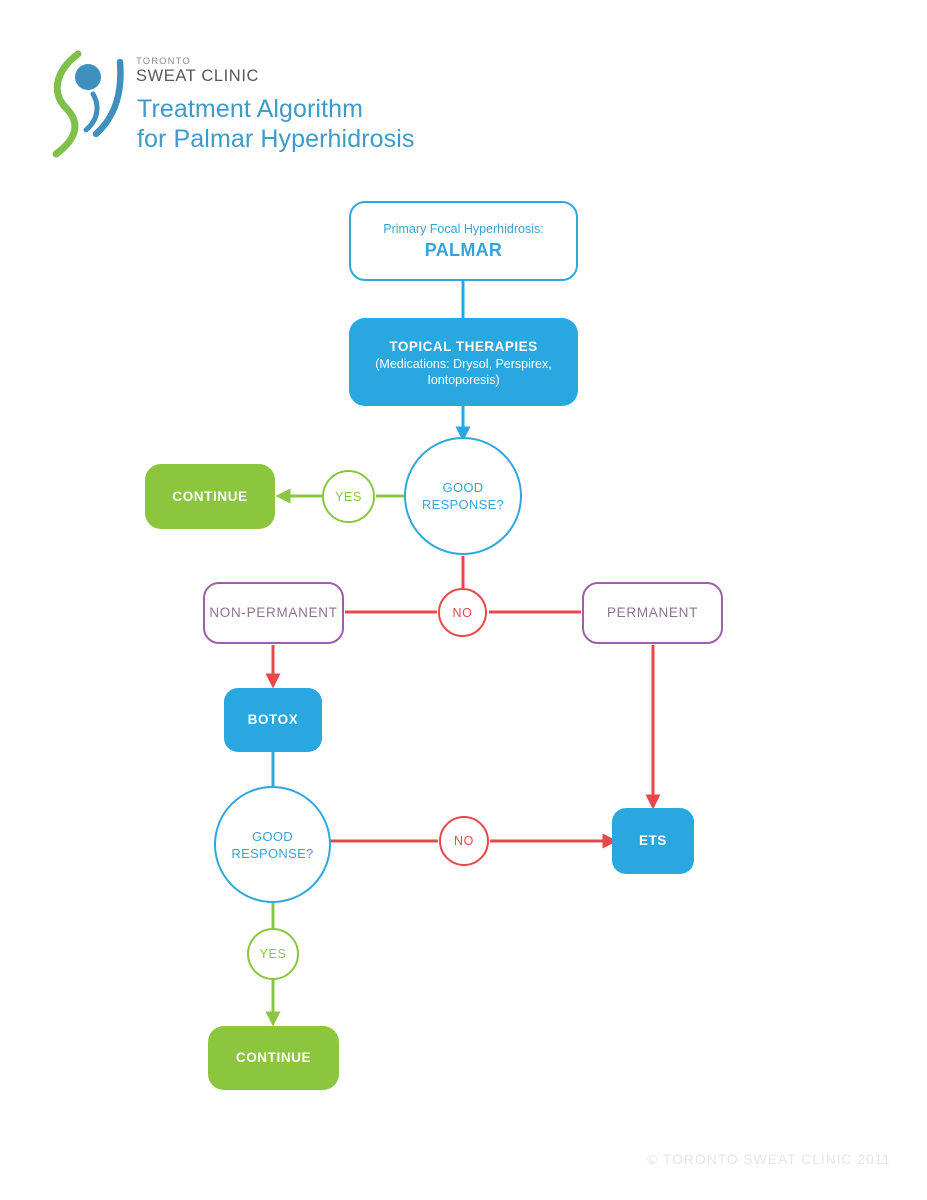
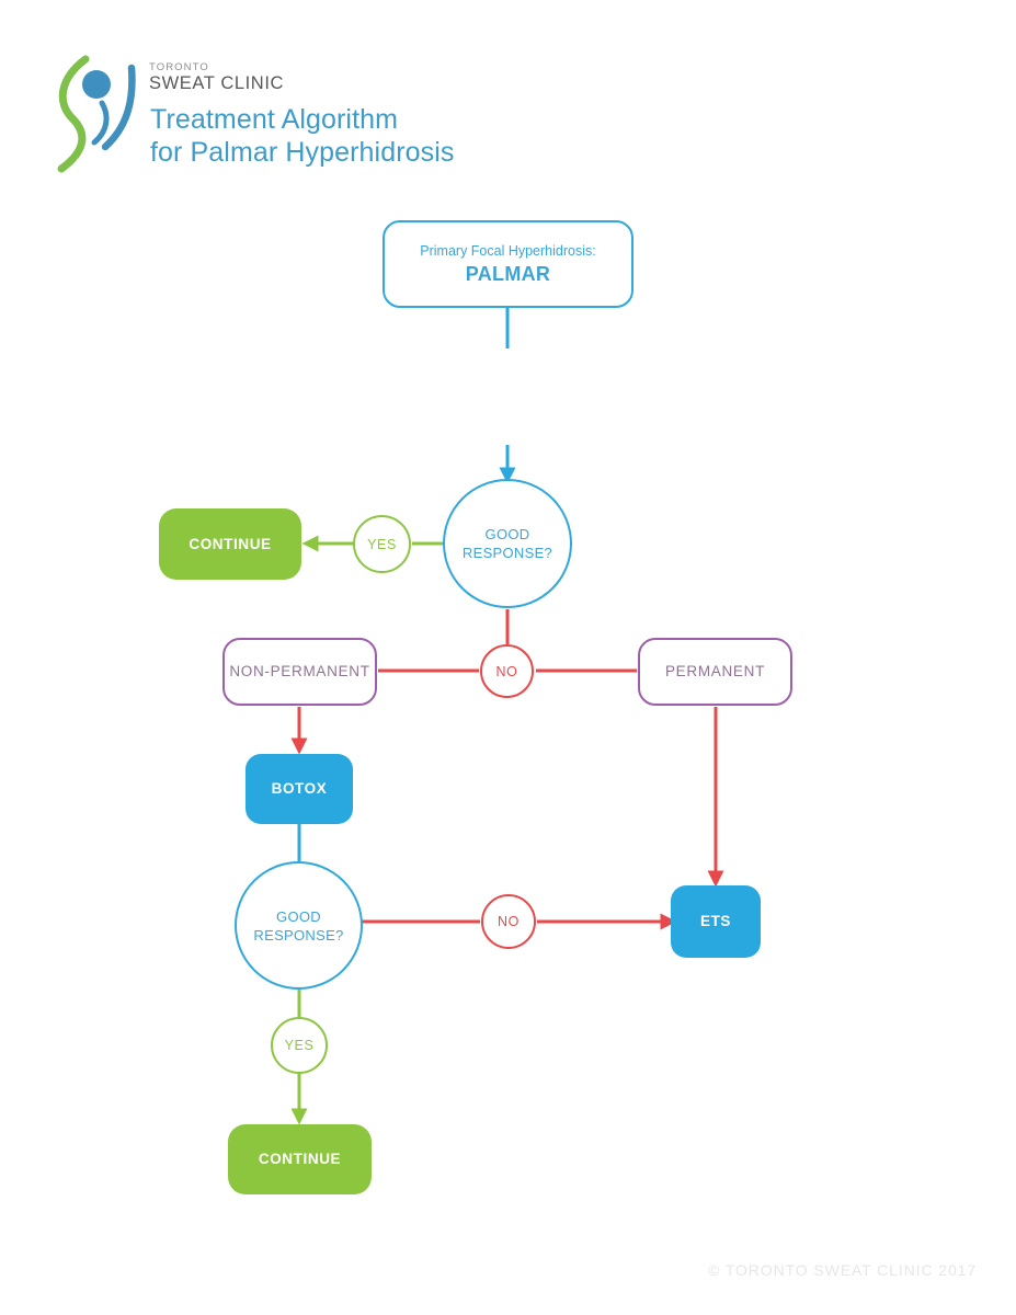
  TORONTO
  SWEAT CLINIC
  Treatment Algorithm
  for Palmar Hyperhidrosis
  Primary Focal Hyperhidrosis:
  PALMAR
- TOPICAL THERAPIES
- (Medications: Drysol, Perspirex, Iontoporesis)
  GOOD
  RESPONSE?
  YES
  CONTINUE
  NO
  NON-PERMANENT
  PERMANENT
  BOTOX
  GOOD
  RESPONSE?
  NO
  ETS
  YES
  CONTINUE
- © TORONTO SWEAT CLINIC 2011
+ © TORONTO SWEAT CLINIC 2017
